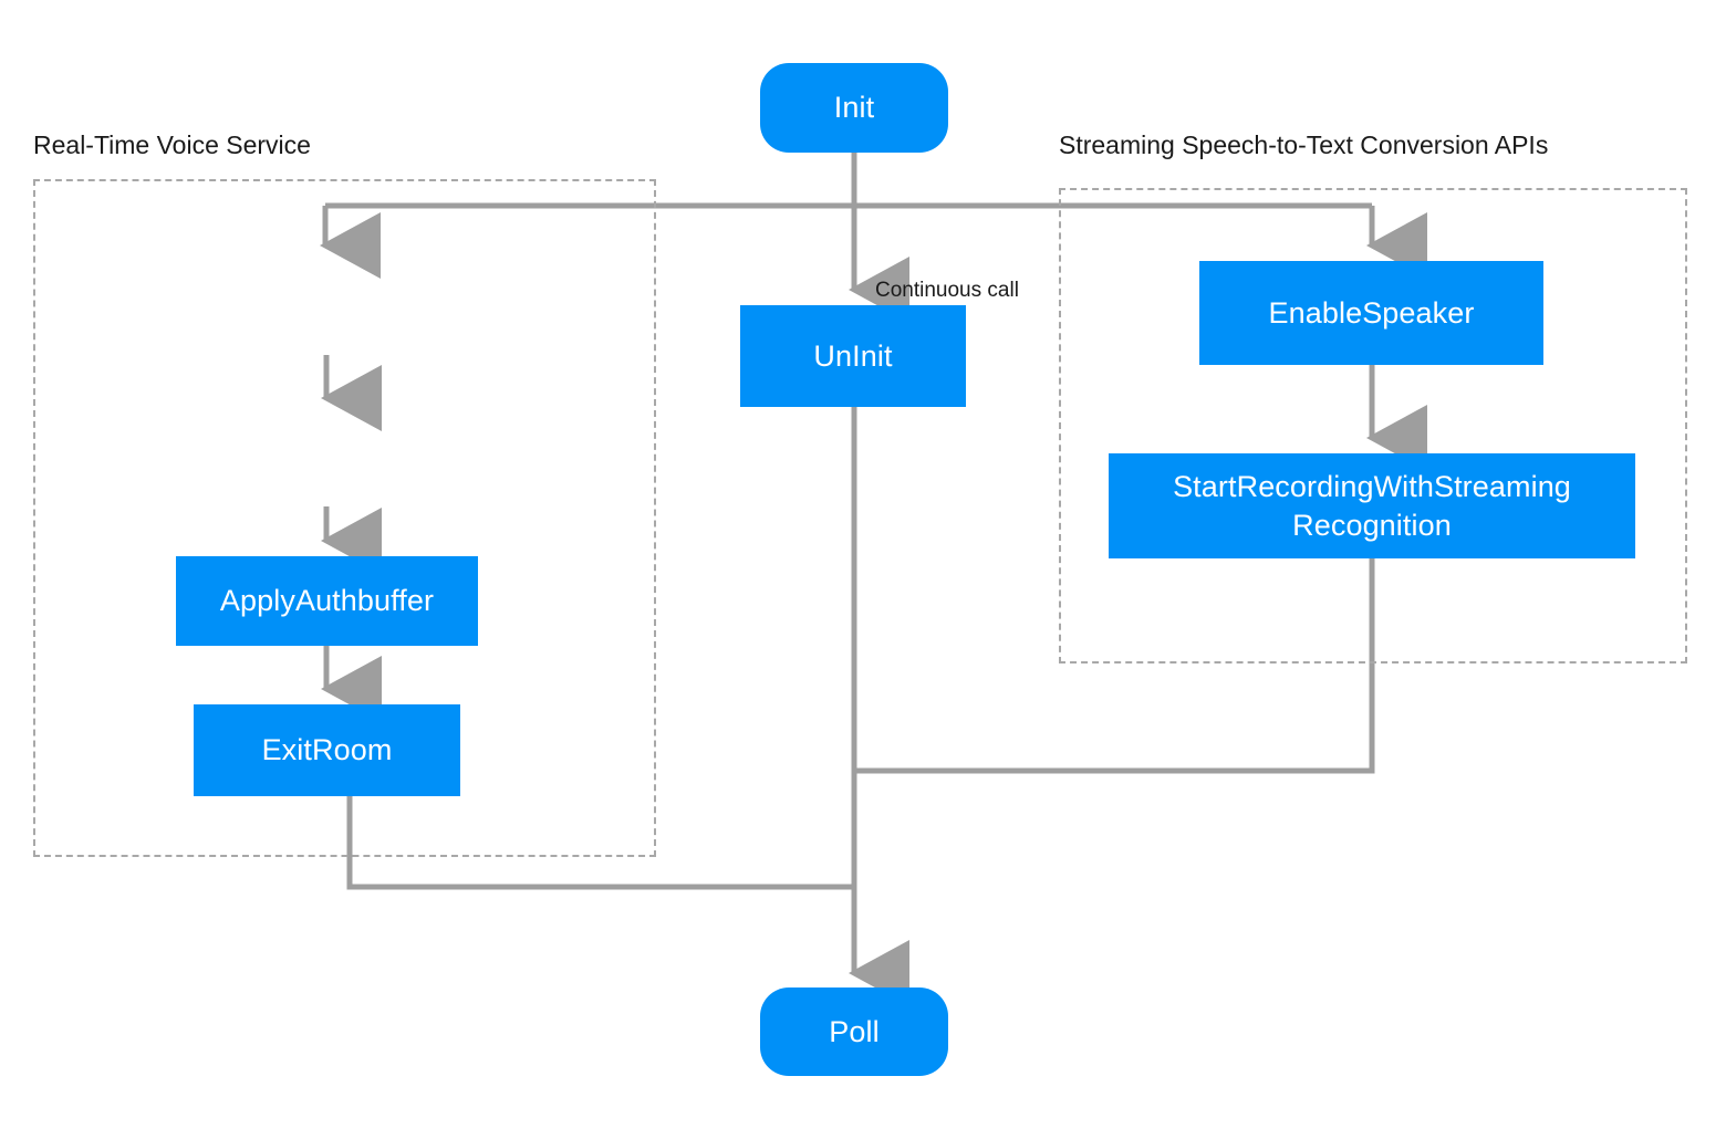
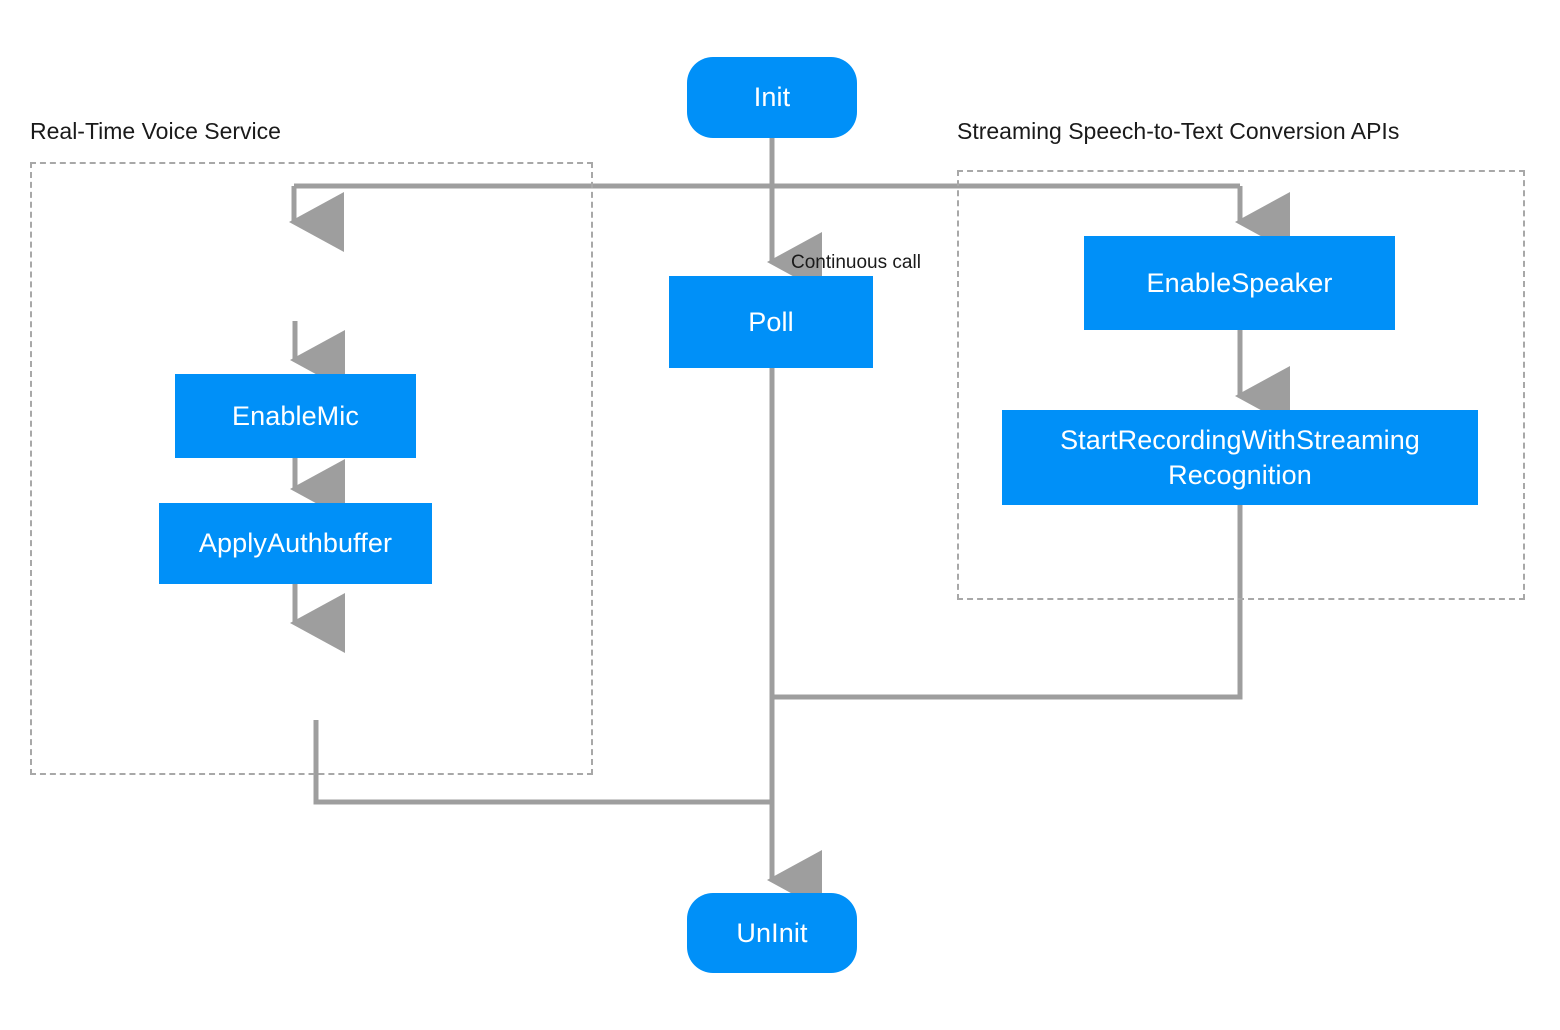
  Real-Time Voice Service
  Streaming Speech-to-Text Conversion APIs
  Init
+ EnableMic
  ApplyAuthbuffer
- ExitRoom
- UnInit
+ Poll
  EnableSpeaker
  StartRecordingWithStreaming
  Recognition
- Poll
+ UnInit
  Continuous call
